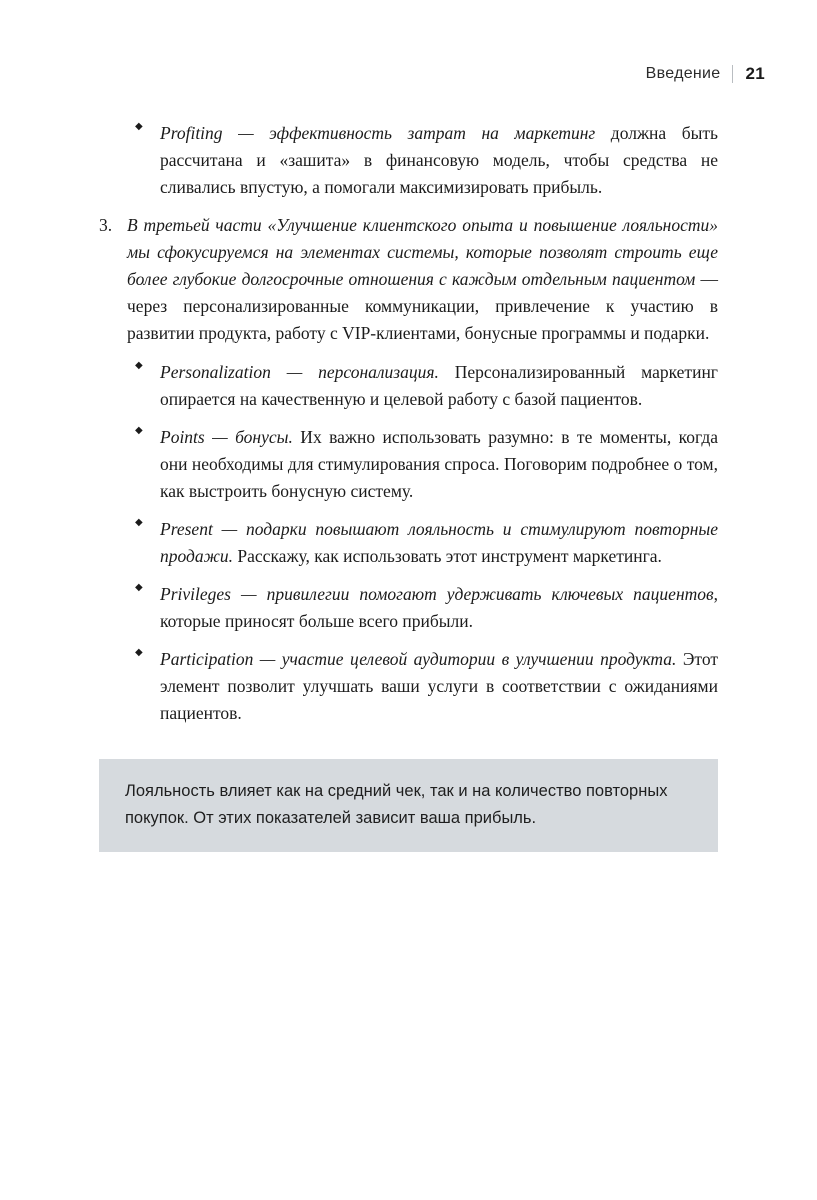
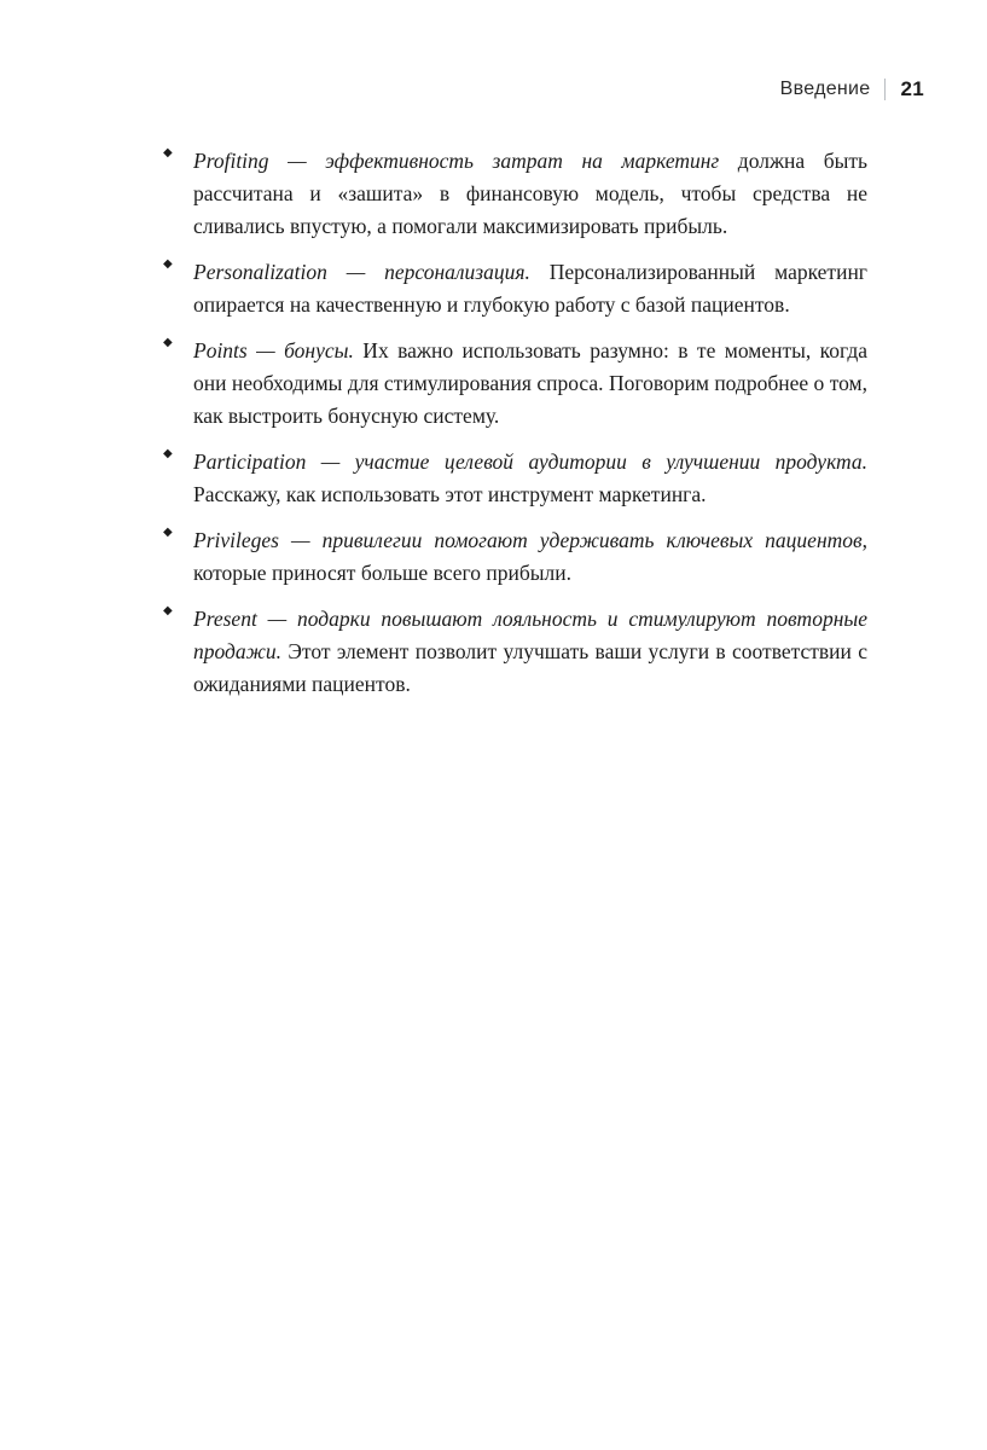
  Введение
  21
  ◆
  Profiting — эффективность затрат на маркетинг должна быть рассчитана и «зашита» в финансовую модель, чтобы средства не сливались впустую, а помогали максимизировать прибыль.
- 3.
- В третьей части «Улучшение клиентского опыта и повышение лояльности» мы сфокусируемся на элементах системы, которые позволят строить еще более глубокие долгосрочные отношения с каждым отдельным пациентом — через персонализированные коммуникации, привлечение к участию в развитии продукта, работу с VIP-клиентами, бонусные программы и подарки.
  ◆
- Personalization — персонализация. Персонализированный маркетинг опирается на качественную и целевой работу с базой пациентов.
+ Personalization — персонализация. Персонализированный маркетинг опирается на качественную и глубокую работу с базой пациентов.
  ◆
  Points — бонусы. Их важно использовать разумно: в те моменты, когда они необходимы для стимулирования спроса. Поговорим подробнее о том, как выстроить бонусную систему.
  ◆
- Present — подарки повышают лояльность и стимулируют повторные продажи. Расскажу, как использовать этот инструмент маркетинга.
+ Participation — участие целевой аудитории в улучшении продукта. Расскажу, как использовать этот инструмент маркетинга.
  ◆
  Privileges — привилегии помогают удерживать ключевых пациентов, которые приносят больше всего прибыли.
  ◆
- Participation — участие целевой аудитории в улучшении продукта. Этот элемент позволит улучшать ваши услуги в соответствии с ожиданиями пациентов.
+ Present — подарки повышают лояльность и стимулируют повторные продажи. Этот элемент позволит улучшать ваши услуги в соответствии с ожиданиями пациентов.
- Лояльность влияет как на средний чек, так и на количество повторных покупок. От этих показателей зависит ваша прибыль.
